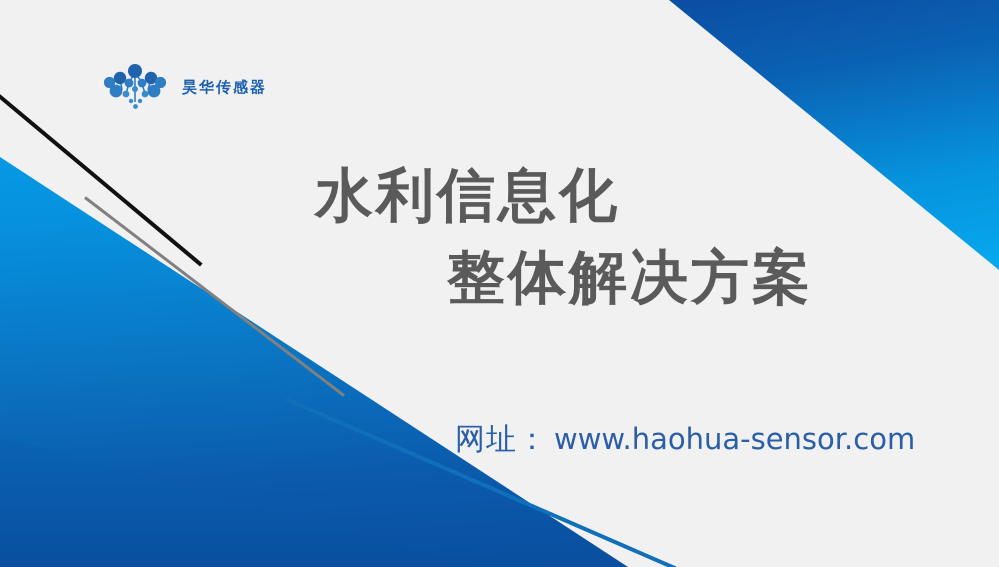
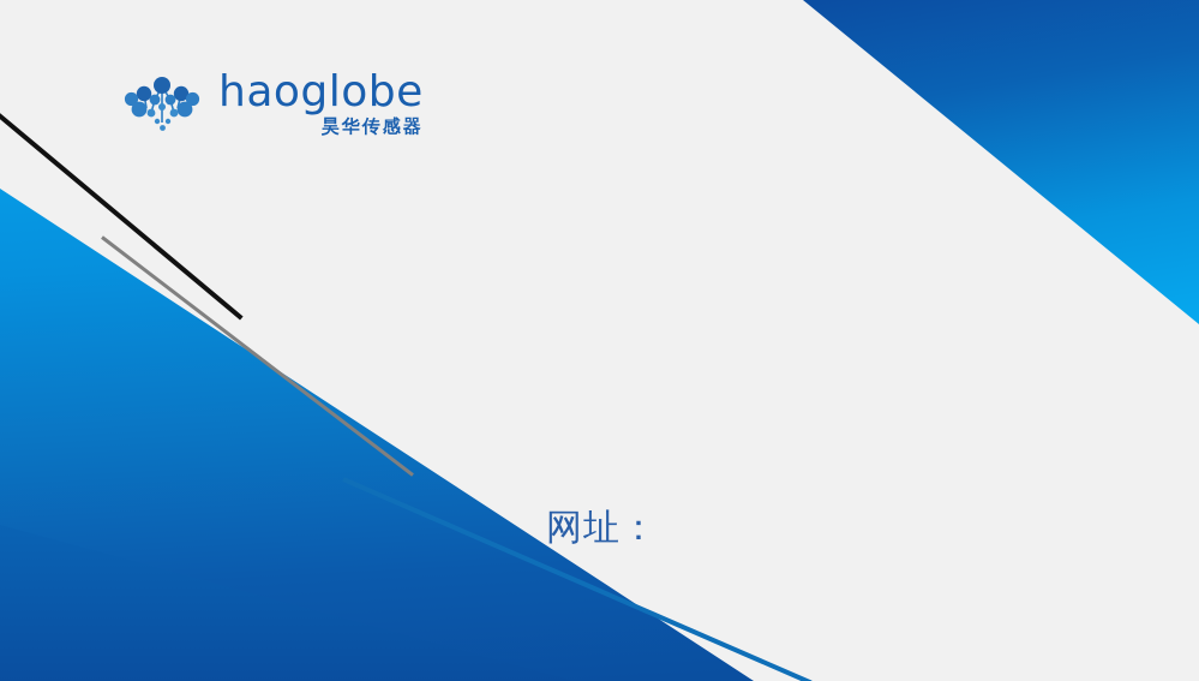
+ haoglobe
  昊华传感器
- 水利信息化
- 整体解决方案
  网址：
- www.haohua-sensor.com
